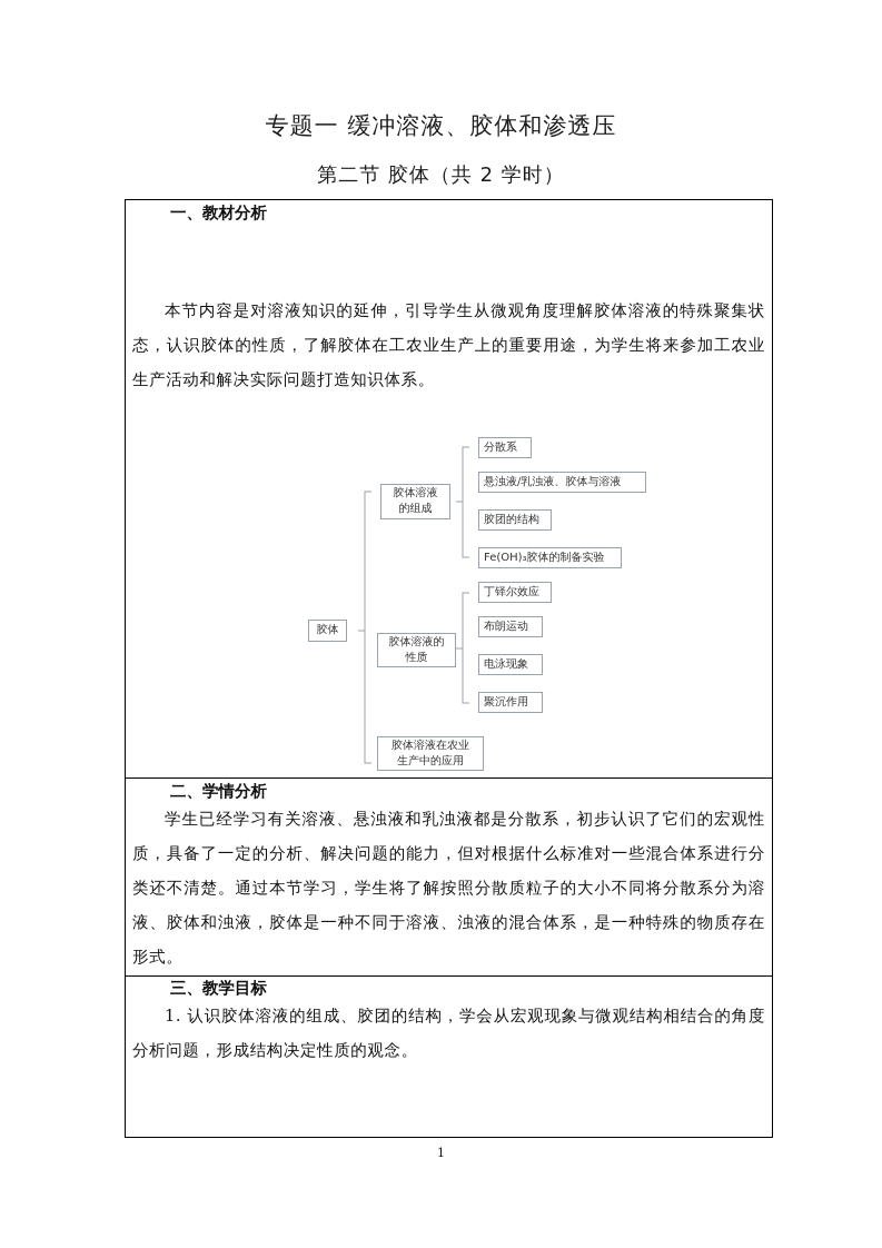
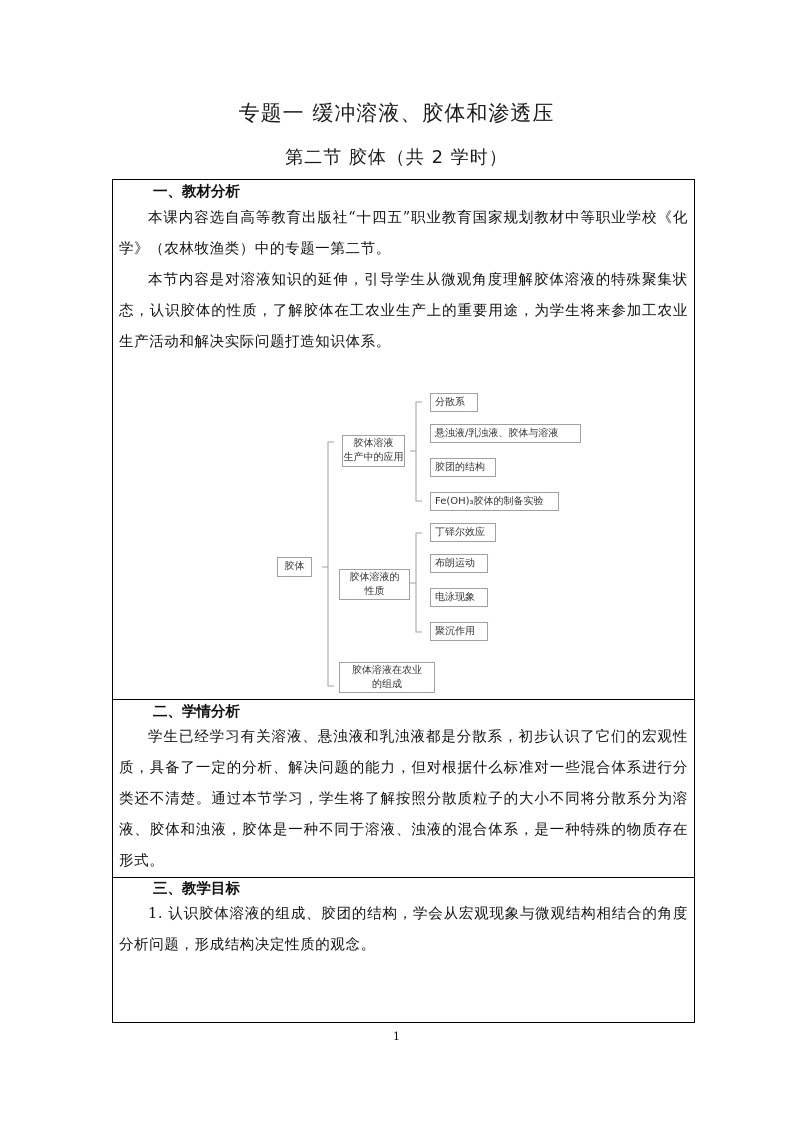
  专题一 缓冲溶液、胶体和渗透压
  第二节 胶体（共 2 学时）
  一、教材分析
+ 本课内容选自高等教育出版社“十四五”职业教育国家规划教材中等职业学校《化学》（农林牧渔类）中的专题一第二节。
  本节内容是对溶液知识的延伸，引导学生从微观角度理解胶体溶液的特殊聚集状态，认识胶体的性质，了解胶体在工农业生产上的重要用途，为学生将来参加工农业生产活动和解决实际问题打造知识体系。
  胶体
  胶体溶液
- 的组成
+ 生产中的应用
  胶体溶液的
  性质
  胶体溶液在农业
- 生产中的应用
+ 的组成
  分散系
  悬浊液/乳浊液、胶体与溶液
  胶团的结构
  Fe(OH)₃胶体的制备实验
  丁铎尔效应
  布朗运动
  电泳现象
  聚沉作用
  二、学情分析
  学生已经学习有关溶液、悬浊液和乳浊液都是分散系，初步认识了它们的宏观性质，具备了一定的分析、解决问题的能力，但对根据什么标准对一些混合体系进行分类还不清楚。通过本节学习，学生将了解按照分散质粒子的大小不同将分散系分为溶液、胶体和浊液，胶体是一种不同于溶液、浊液的混合体系，是一种特殊的物质存在形式。
  三、教学目标
  1. 认识胶体溶液的组成、胶团的结构，学会从宏观现象与微观结构相结合的角度分析问题，形成结构决定性质的观念。
  1
